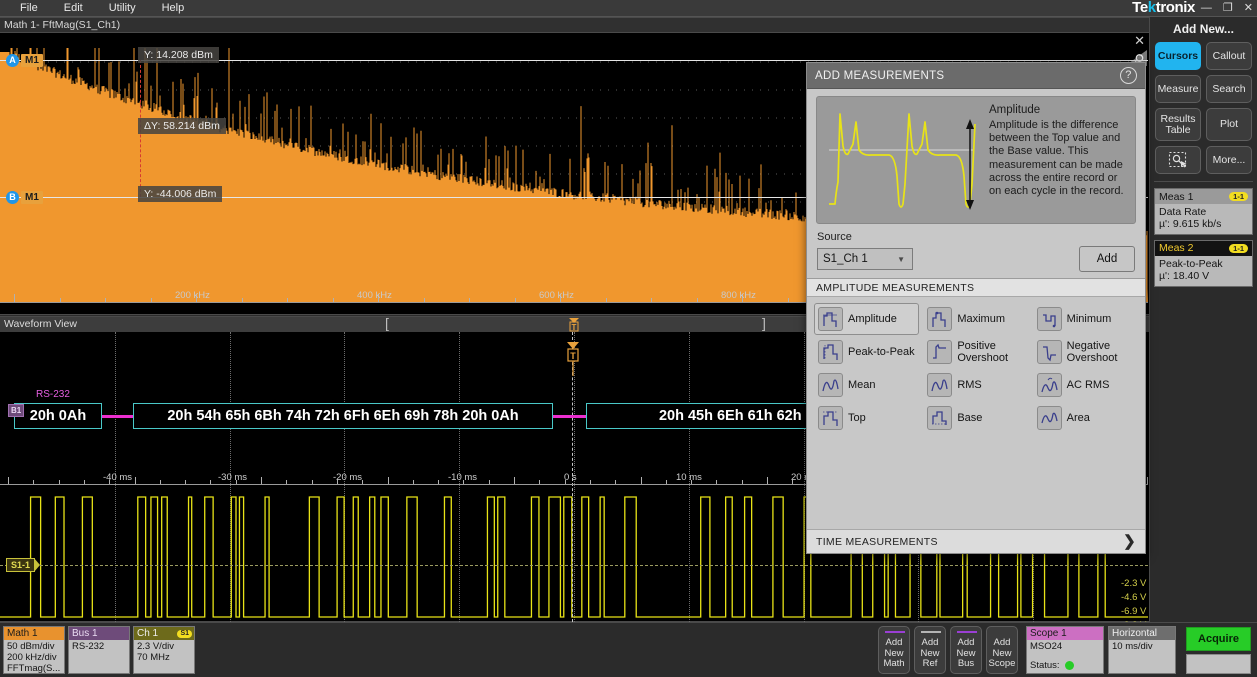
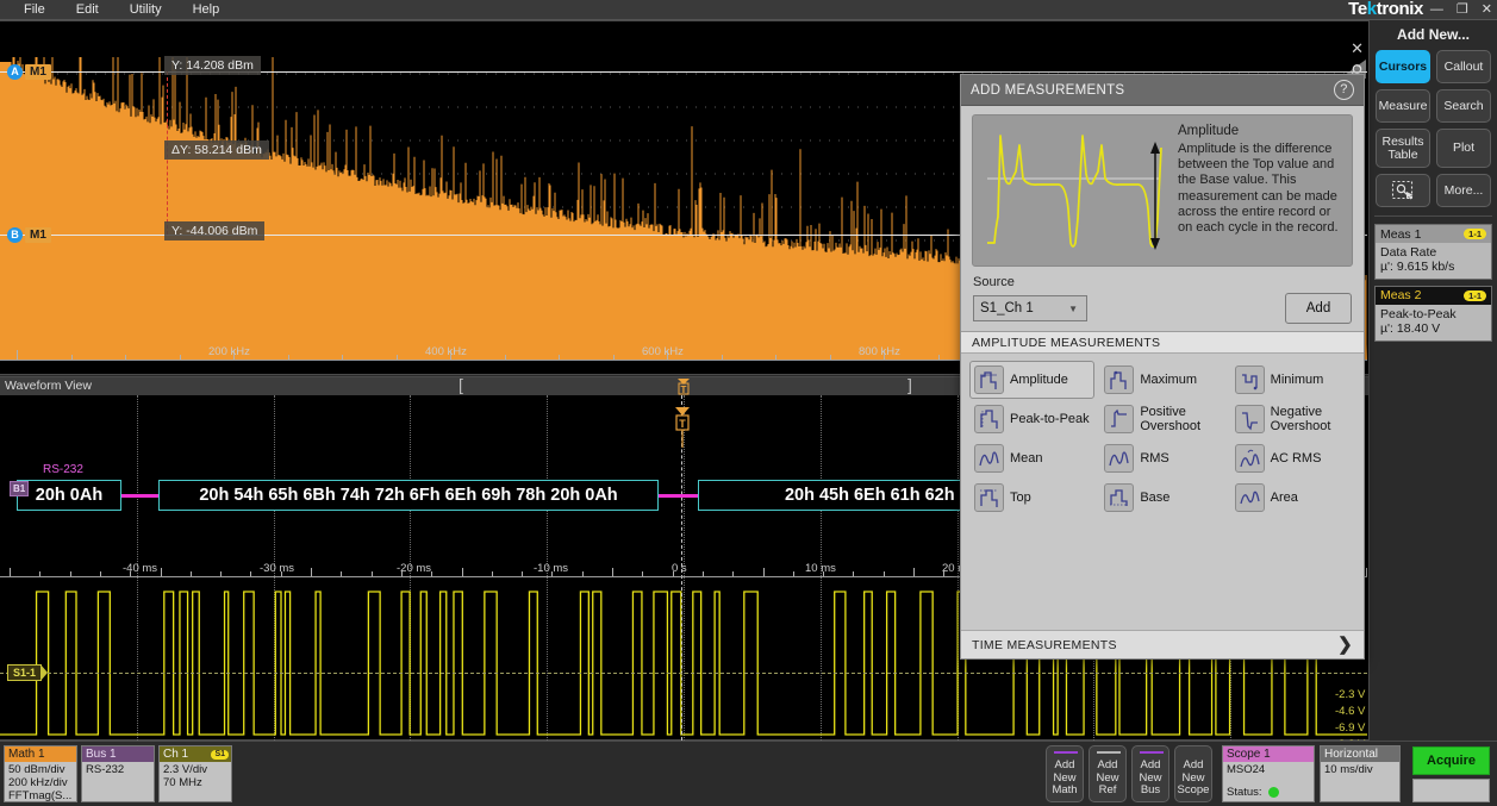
  File
  Edit
  Utility
  Help
  Tektronix
  —
  ❐
  ✕
- Math 1- FftMag(S1_Ch1)
  ✕
  A
  M1
  B
  M1
  Y: 14.208 dBm
  ΔY: 58.214 dBm
  Y: -44.006 dBm
  200 kHz
  400 kHz
  600 kHz
  800 kHz
  Waveform View
  [
  ]
  T
  T
  RS-232
  B1
  20h 0Ah
  20h 54h 65h 6Bh 74h 72h 6Fh 6Eh 69h 78h 20h 0Ah
  20h 45h 6Eh 61h 62h
  -40 ms
  -30 ms
  -20 ms
  -10 ms
  0 s
  10 ms
  S1-1
  -2.3 V
  -4.6 V
  -6.9 V
  ADD MEASUREMENTS
  ?
  Amplitude
  Amplitude is the difference between the Top value and the Base value. This measurement can be made across the entire record or on each cycle in the record.
  Source
  S1_Ch 1
  ▼
  Add
  AMPLITUDE MEASUREMENTS
  Amplitude
  Maximum
  Minimum
  Peak-to-Peak
  Positive Overshoot
  Negative Overshoot
  Mean
  RMS
  AC RMS
  Top
  Base
  Area
  TIME MEASUREMENTS
  ❯
  Add New...
  Cursors
  Callout
  Measure
  Search
  Results Table
  Plot
  More...
  Meas 1
  1-1
  Data Rate
  µ': 9.615 kb/s
  Meas 2
  1-1
  Peak-to-Peak
  µ': 18.40 V
  Math 1
  50 dBm/div
  200 kHz/div
  FFTmag(S...
  Bus 1
  RS-232
  Ch 1
  2.3 V/div
  70 MHz
  Add
  New
  Math
  Add
  New
  Ref
  Add
  New
  Bus
  Add
  New
  Scope
  Scope 1
  MSO24
  Status:
  Horizontal
  10 ms/div
  Acquire
